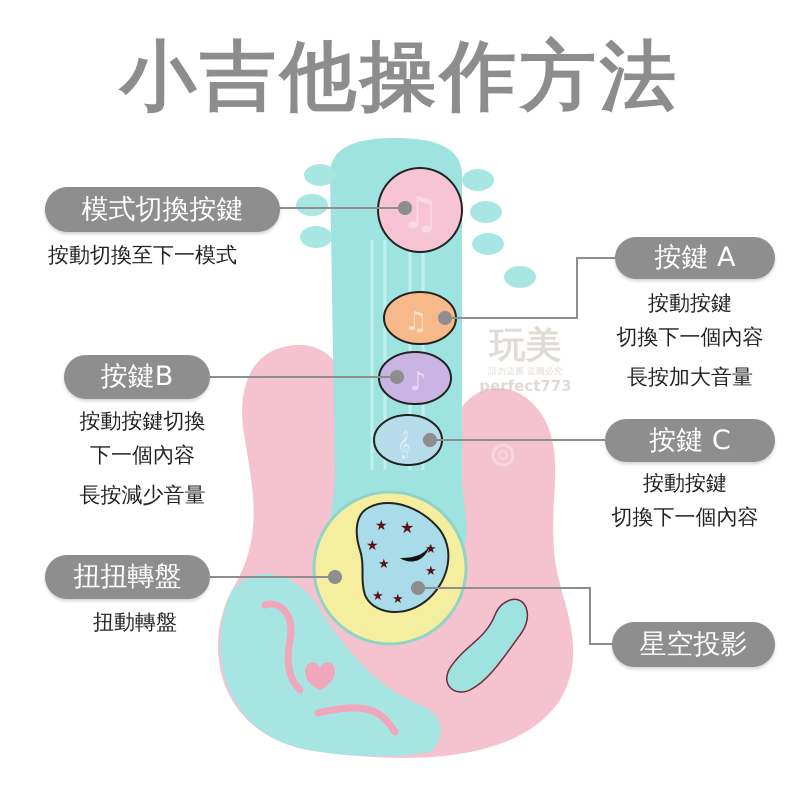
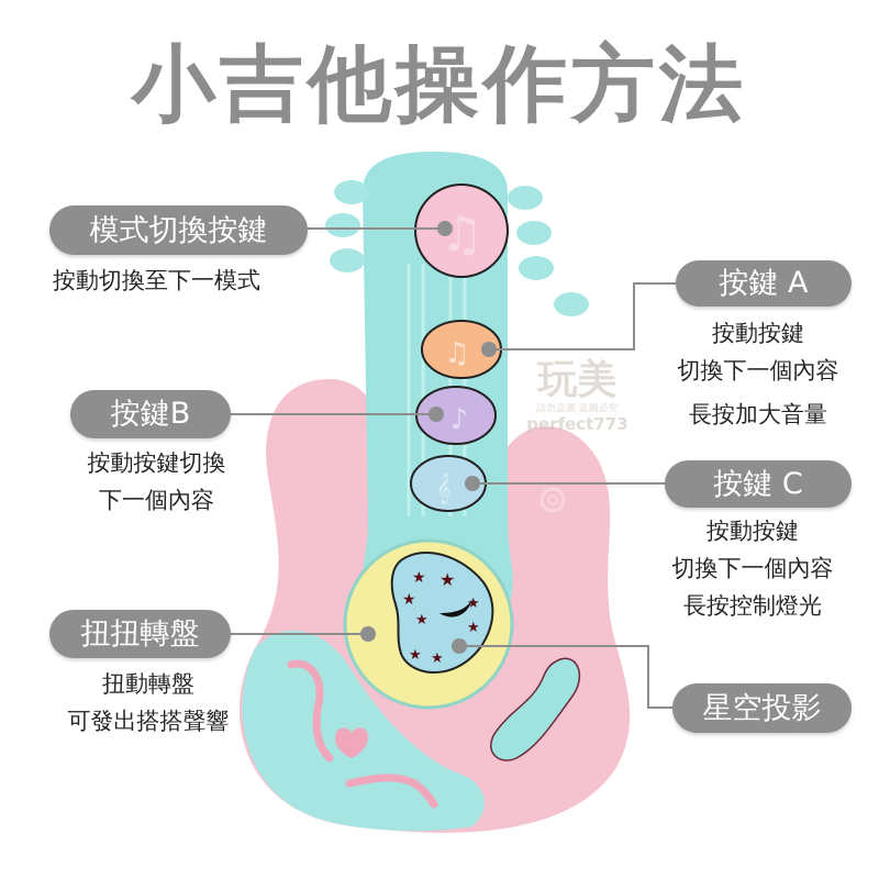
  小吉他操作方法
  ♫
  ♫
  ♪
  𝄞
  ★
  ★
  ★
  ★
  ★
  ★
  ★
  ★
  玩美
  請勿盜圖 盜圖必究
  perfect773
  模式切換按鍵
  按動切換至下一模式
  按鍵 A
  按動按鍵
  切換下一個內容
  長按加大音量
  按鍵B
  按動按鍵切換
  下一個內容
- 長按減少音量
  按鍵 C
  按動按鍵
  切換下一個內容
+ 長按控制燈光
  扭扭轉盤
  扭動轉盤
+ 可發出搭搭聲響
  星空投影
